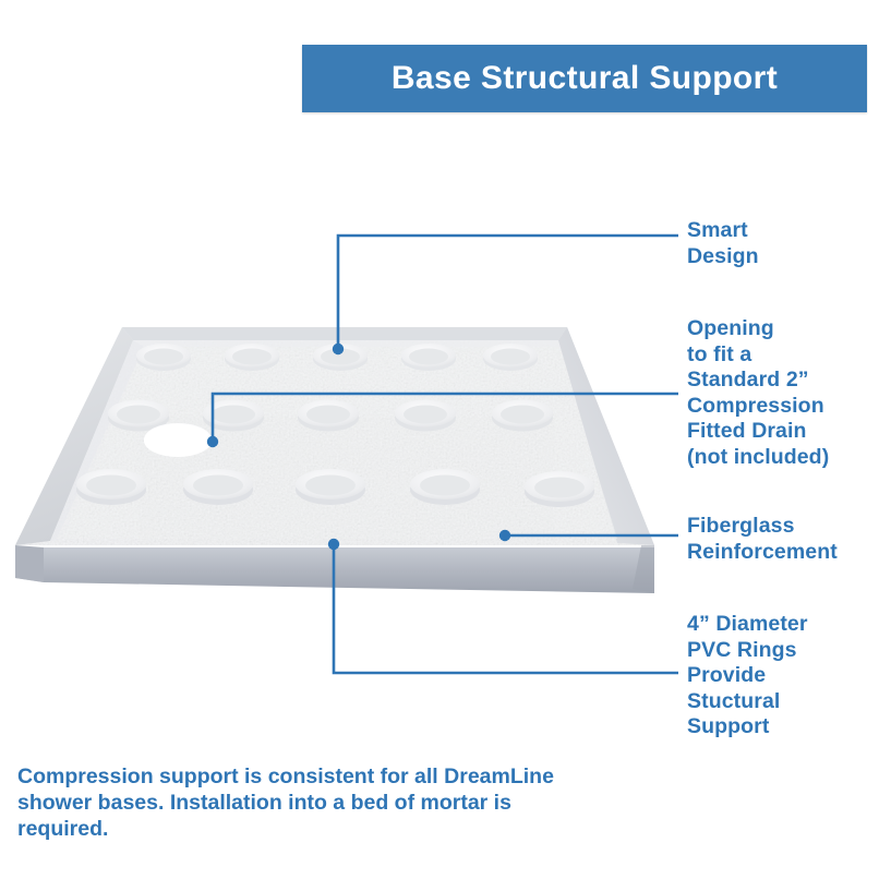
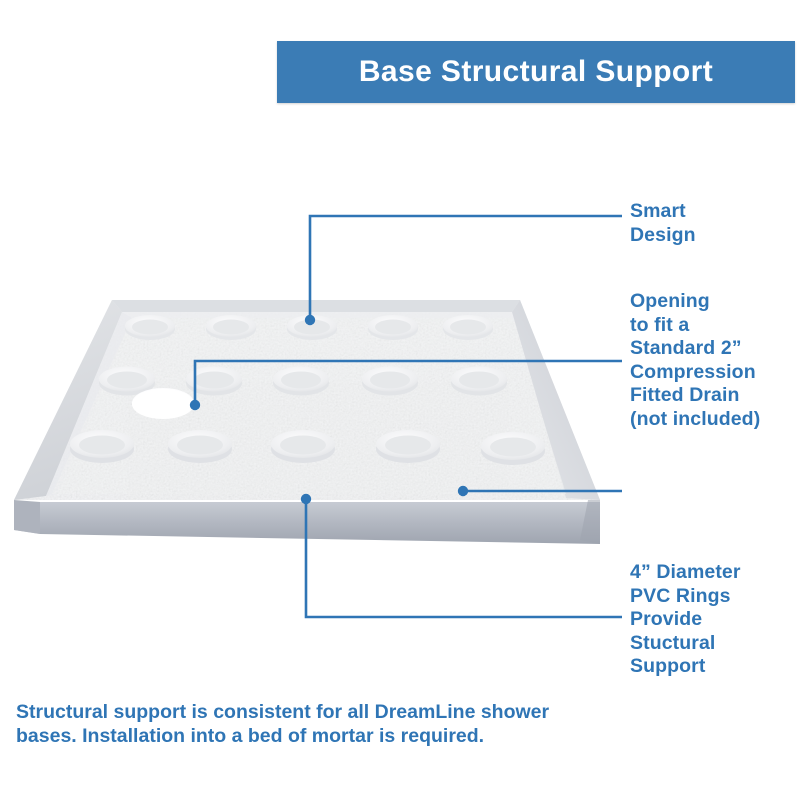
  Base Structural Support
  Smart
  Design
  Opening
  to fit a
  Standard 2”
  Compression
  Fitted Drain
  (not included)
- Fiberglass
- Reinforcement
  4” Diameter
  PVC Rings
  Provide
  Stuctural
  Support
- Compression support is consistent for all DreamLine shower bases. Installation into a bed of mortar is required.
+ Structural support is consistent for all DreamLine shower bases. Installation into a bed of mortar is required.
